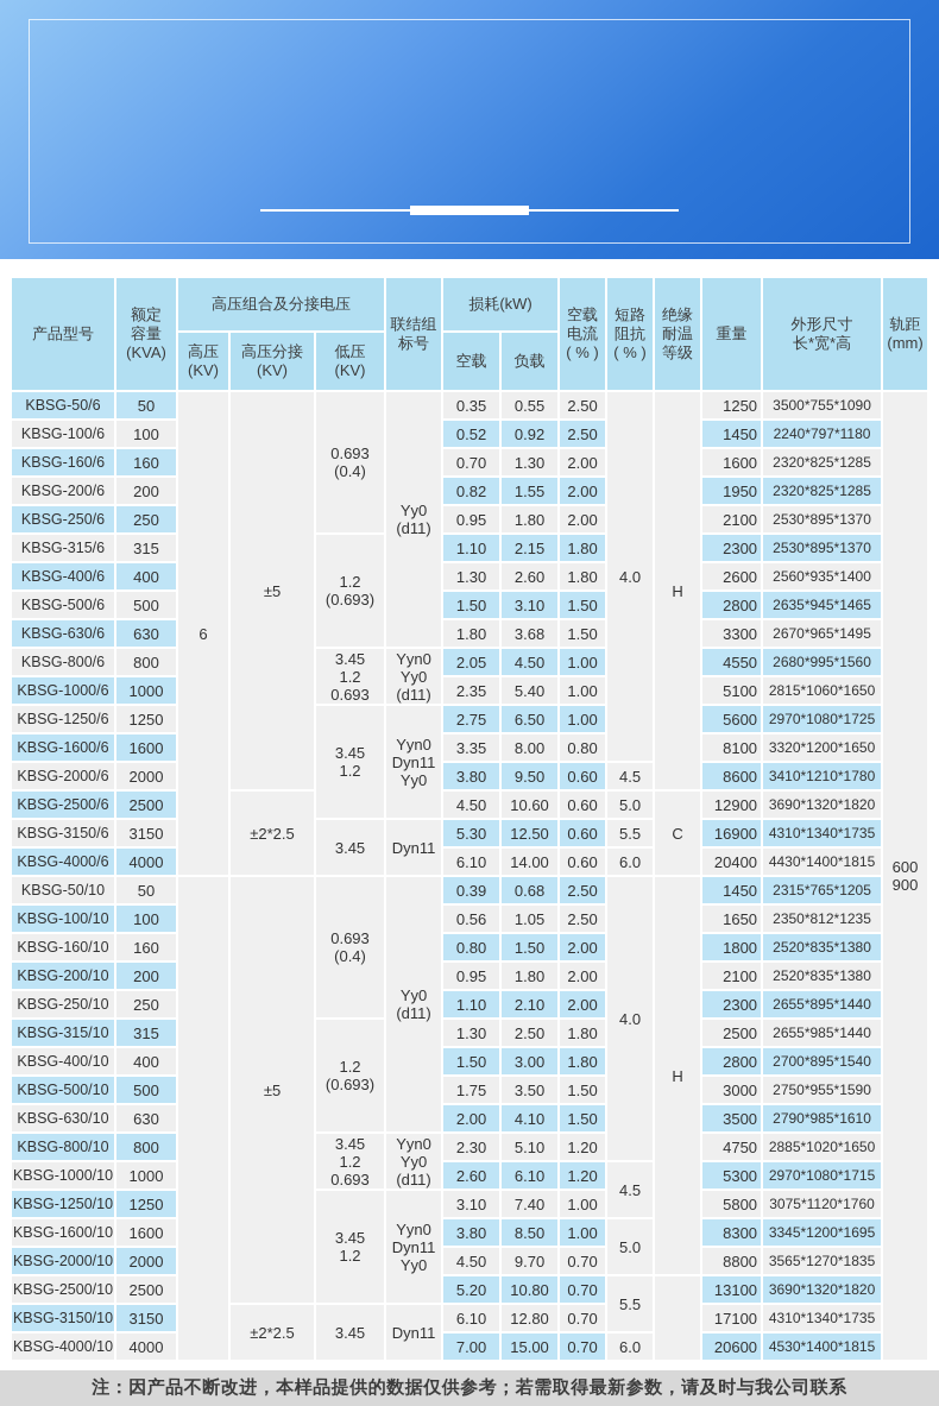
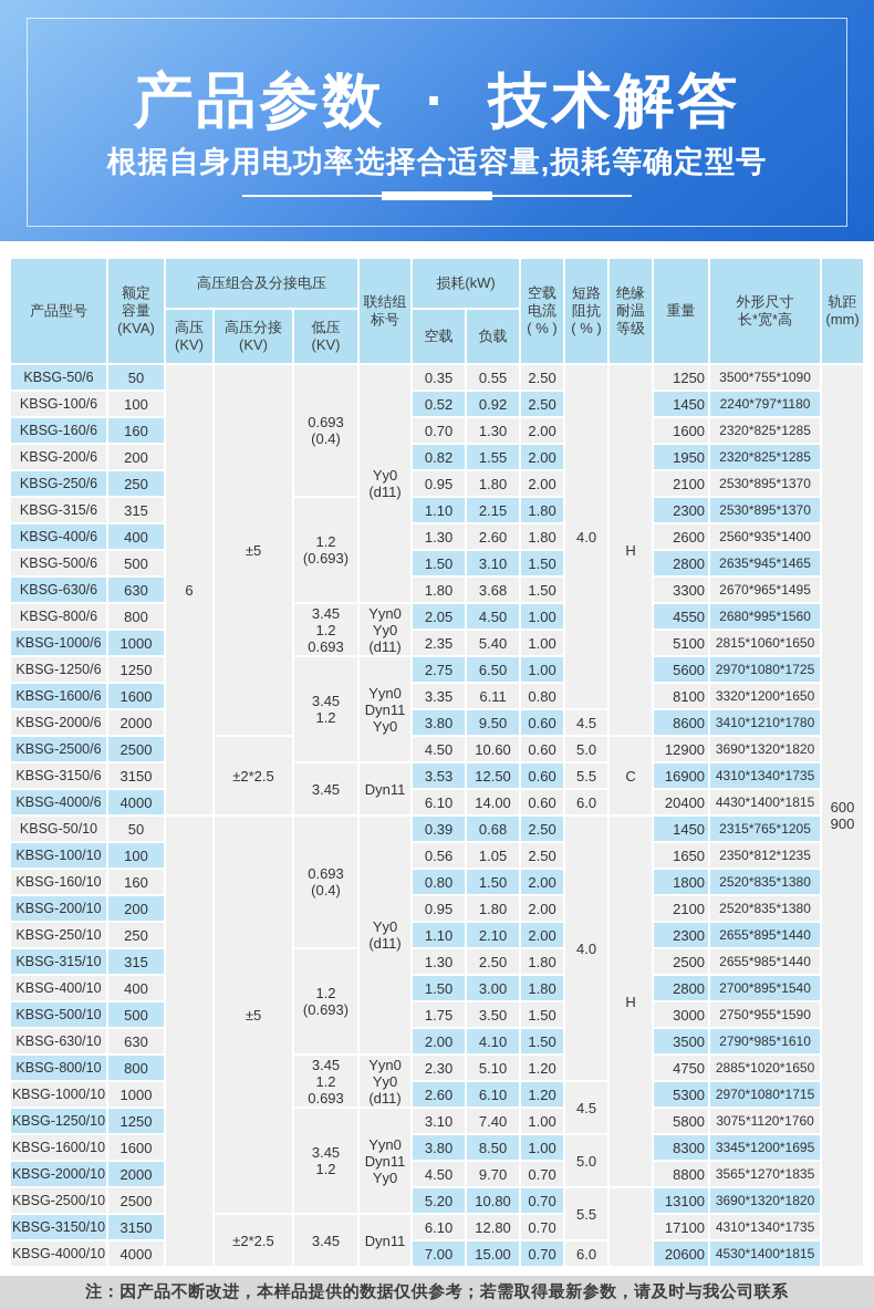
+ 产品参数 · 技术解答
+ 根据自身用电功率选择合适容量,损耗等确定型号
  产品型号	额定 容量 (KVA)	高压组合及分接电压	联结组 标号	损耗(kW)	空载 电流 ( % )	短路 阻抗 ( % )	绝缘 耐温 等级	重量	外形尺寸 长*宽*高	轨距 (mm)
  高压 (KV)	高压分接 (KV)	低压 (KV)	空载	负载
  KBSG-50/6	50	6	±5	0.693 (0.4)	Yy0 (d11)	0.35	0.55	2.50	4.0	H	1250	3500*755*1090	600 900
  KBSG-100/6	100	0.52	0.92	2.50	1450	2240*797*1180
  KBSG-160/6	160	0.70	1.30	2.00	1600	2320*825*1285
  KBSG-200/6	200	0.82	1.55	2.00	1950	2320*825*1285
  KBSG-250/6	250	0.95	1.80	2.00	2100	2530*895*1370
  KBSG-315/6	315	1.2 (0.693)	1.10	2.15	1.80	2300	2530*895*1370
  KBSG-400/6	400	1.30	2.60	1.80	2600	2560*935*1400
  KBSG-500/6	500	1.50	3.10	1.50	2800	2635*945*1465
  KBSG-630/6	630	1.80	3.68	1.50	3300	2670*965*1495
  KBSG-800/6	800	3.45 1.2 0.693	Yyn0 Yy0 (d11)	2.05	4.50	1.00	4550	2680*995*1560
  KBSG-1000/6	1000	2.35	5.40	1.00	5100	2815*1060*1650
  KBSG-1250/6	1250	3.45 1.2	Yyn0 Dyn11 Yy0	2.75	6.50	1.00	5600	2970*1080*1725
- KBSG-1600/6	1600	3.35	8.00	0.80	8100	3320*1200*1650
+ KBSG-1600/6	1600	3.35	6.11	0.80	8100	3320*1200*1650
  KBSG-2000/6	2000	3.80	9.50	0.60	4.5	8600	3410*1210*1780
  KBSG-2500/6	2500	±2*2.5	4.50	10.60	0.60	5.0	C	12900	3690*1320*1820
- KBSG-3150/6	3150	3.45	Dyn11	5.30	12.50	0.60	5.5	16900	4310*1340*1735
+ KBSG-3150/6	3150	3.45	Dyn11	3.53	12.50	0.60	5.5	16900	4310*1340*1735
  KBSG-4000/6	4000	6.10	14.00	0.60	6.0	20400	4430*1400*1815
  KBSG-50/10	50		±5	0.693 (0.4)	Yy0 (d11)	0.39	0.68	2.50	4.0	H	1450	2315*765*1205
  KBSG-100/10	100	0.56	1.05	2.50	1650	2350*812*1235
  KBSG-160/10	160	0.80	1.50	2.00	1800	2520*835*1380
  KBSG-200/10	200	0.95	1.80	2.00	2100	2520*835*1380
  KBSG-250/10	250	1.10	2.10	2.00	2300	2655*895*1440
  KBSG-315/10	315	1.2 (0.693)	1.30	2.50	1.80	2500	2655*985*1440
  KBSG-400/10	400	1.50	3.00	1.80	2800	2700*895*1540
  KBSG-500/10	500	1.75	3.50	1.50	3000	2750*955*1590
  KBSG-630/10	630	2.00	4.10	1.50	3500	2790*985*1610
  KBSG-800/10	800	3.45 1.2 0.693	Yyn0 Yy0 (d11)	2.30	5.10	1.20	4750	2885*1020*1650
  KBSG-1000/10	1000	2.60	6.10	1.20	4.5	5300	2970*1080*1715
  KBSG-1250/10	1250	3.45 1.2	Yyn0 Dyn11 Yy0	3.10	7.40	1.00	5800	3075*1120*1760
  KBSG-1600/10	1600	3.80	8.50	1.00	5.0	8300	3345*1200*1695
  KBSG-2000/10	2000	4.50	9.70	0.70	8800	3565*1270*1835
  KBSG-2500/10	2500	5.20	10.80	0.70	5.5		13100	3690*1320*1820
  KBSG-3150/10	3150	±2*2.5	3.45	Dyn11	6.10	12.80	0.70	17100	4310*1340*1735
  KBSG-4000/10	4000	7.00	15.00	0.70	6.0	20600	4530*1400*1815
  注：因产品不断改进，本样品提供的数据仅供参考；若需取得最新参数，请及时与我公司联系
